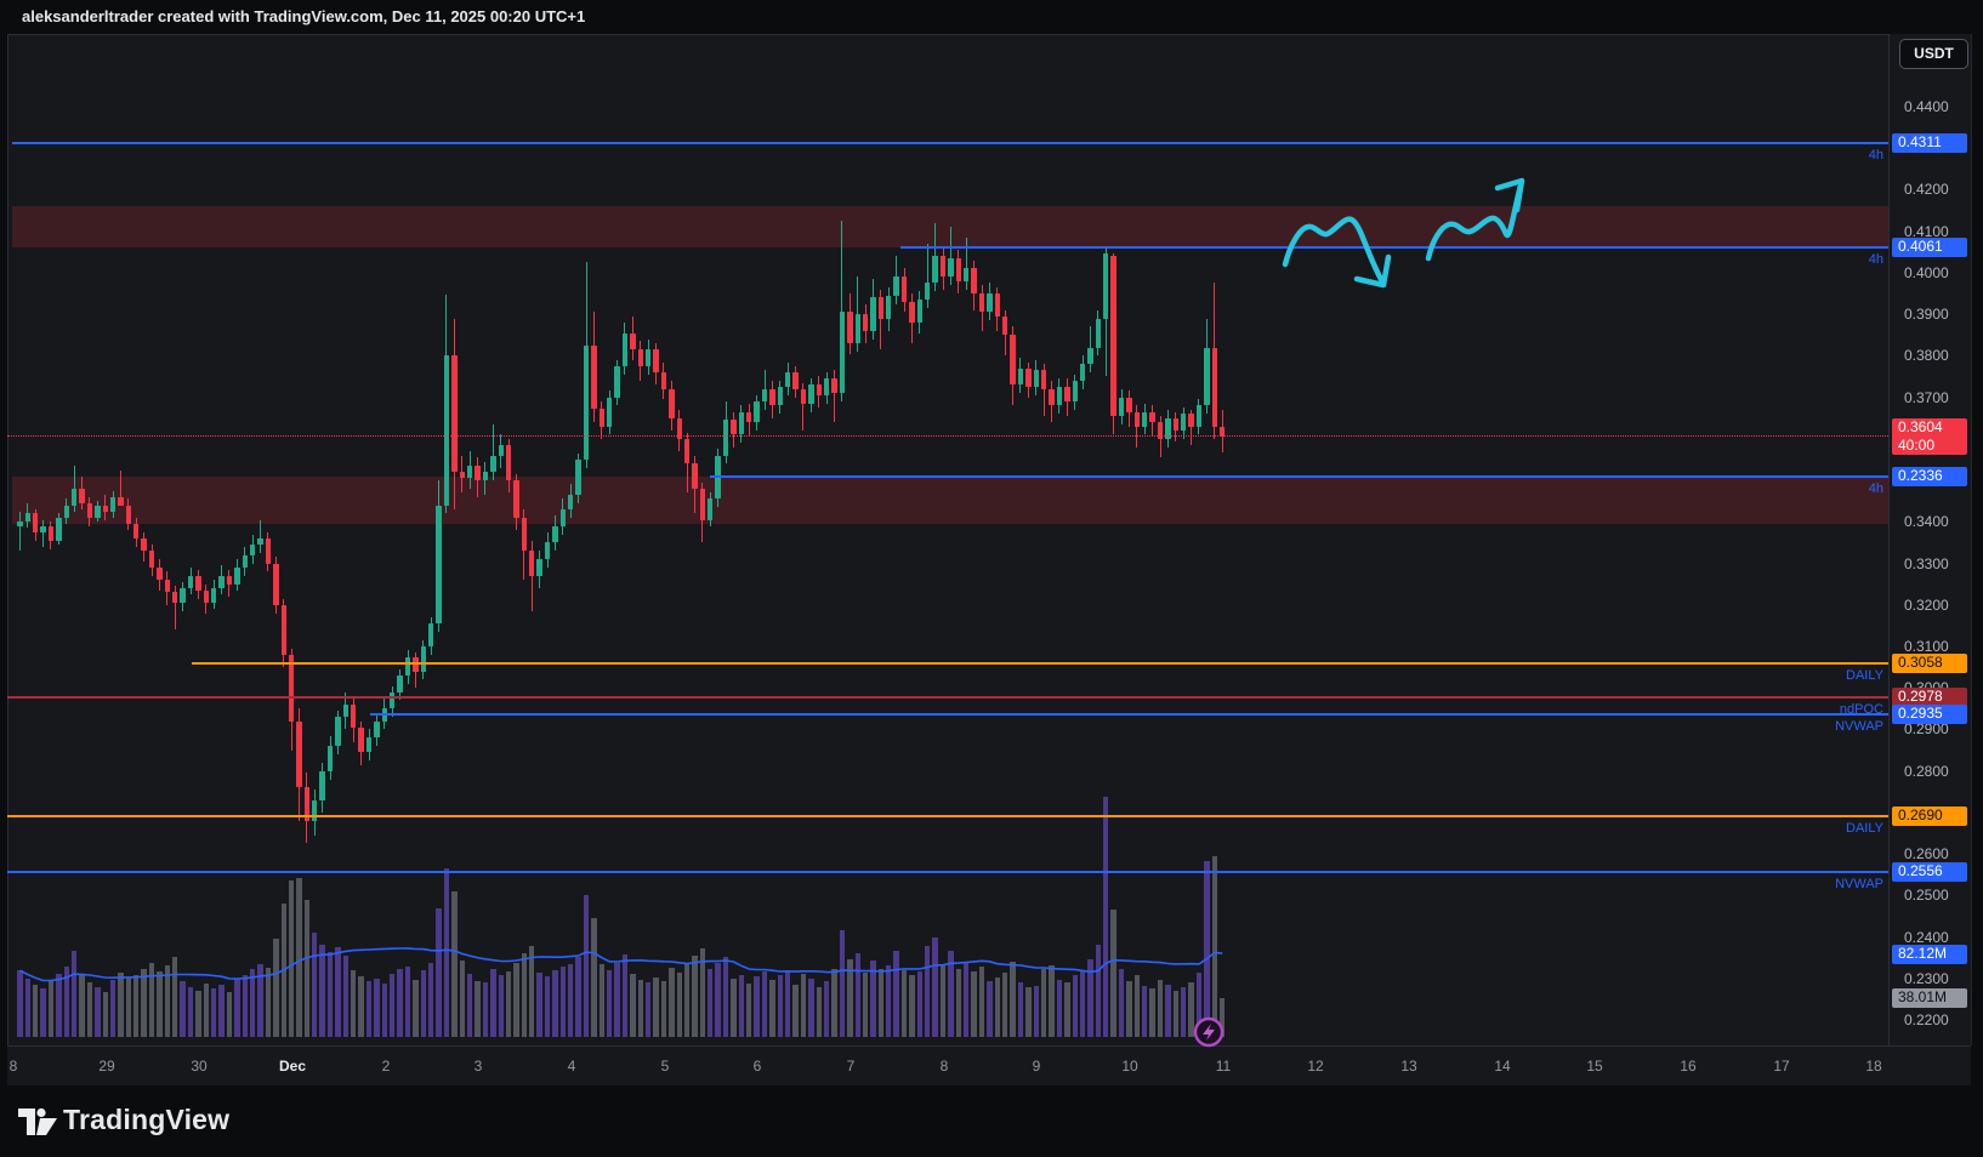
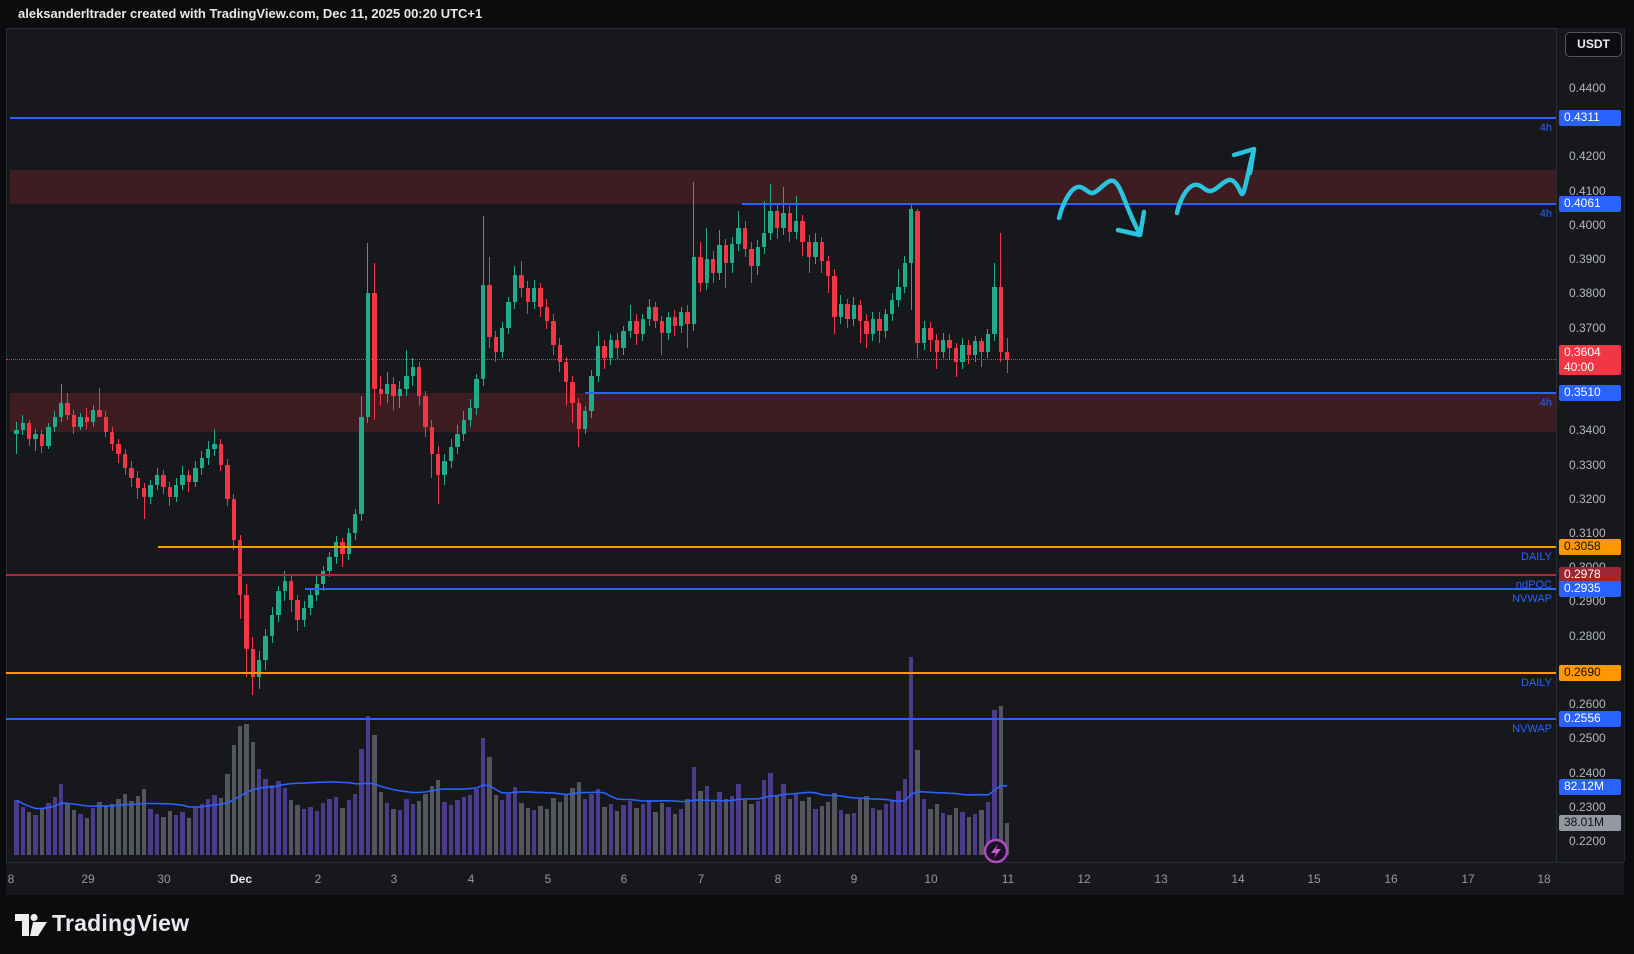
  aleksanderltrader created with TradingView.com, Dec 11, 2025 00:20 UTC+1
  4h
  4h
  4h
  DAILY
  ndPOC
  NVWAP
  DAILY
  NVWAP
  0.4400
  0.4200
  0.4100
  0.4000
  0.3900
  0.3800
  0.3700
  0.3400
  0.3300
  0.3200
  0.3100
  0.2900
  0.2800
  0.2600
  0.2500
  0.2400
  0.2300
  0.2200
  0.4311
  0.4061
- 0.2336
+ 0.3510
  0.3058
  0.2978
  0.2935
  0.2690
  0.2556
  0.3604
  40:00
  82.12M
  38.01M
  8
  29
  30
  Dec
  2
  3
  4
  5
  6
  7
  8
  9
  10
  11
  12
  13
  14
  15
  16
  17
  18
  USDT
  TradingView
